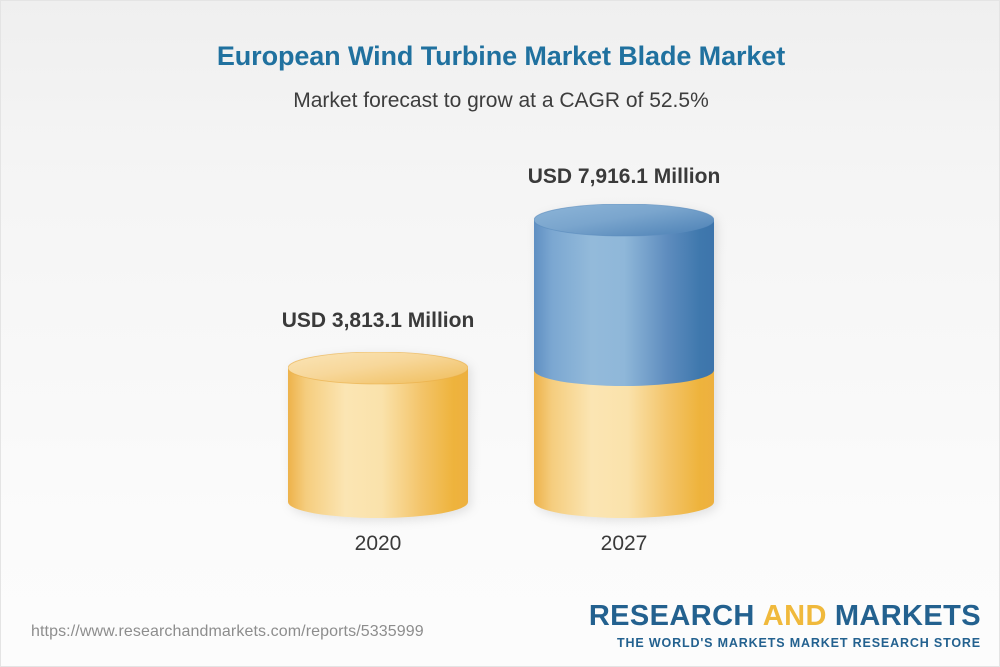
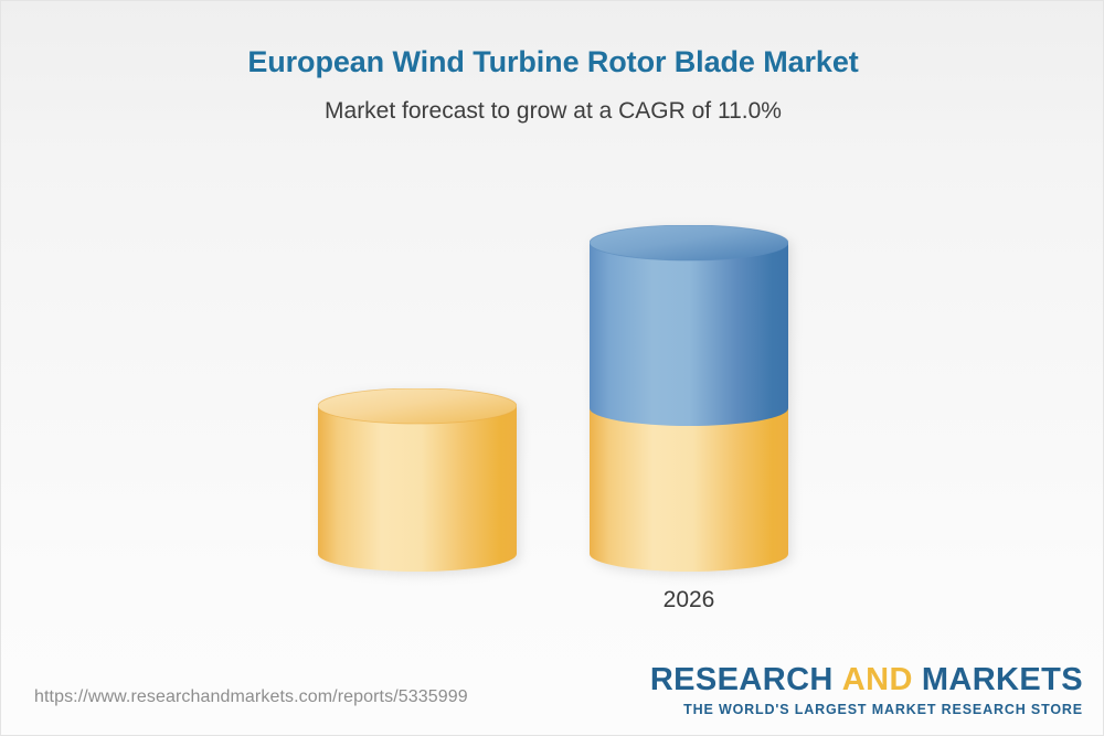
- European Wind Turbine Market Blade Market
+ European Wind Turbine Rotor Blade Market
- Market forecast to grow at a CAGR of 52.5%
+ Market forecast to grow at a CAGR of 11.0%
- USD 3,813.1 Million
- USD 7,916.1 Million
- 2020
- 2027
+ 2026
  https://www.researchandmarkets.com/reports/5335999
  RESEARCH AND MARKETS
- THE WORLD'S MARKETS MARKET RESEARCH STORE
+ THE WORLD'S LARGEST MARKET RESEARCH STORE
